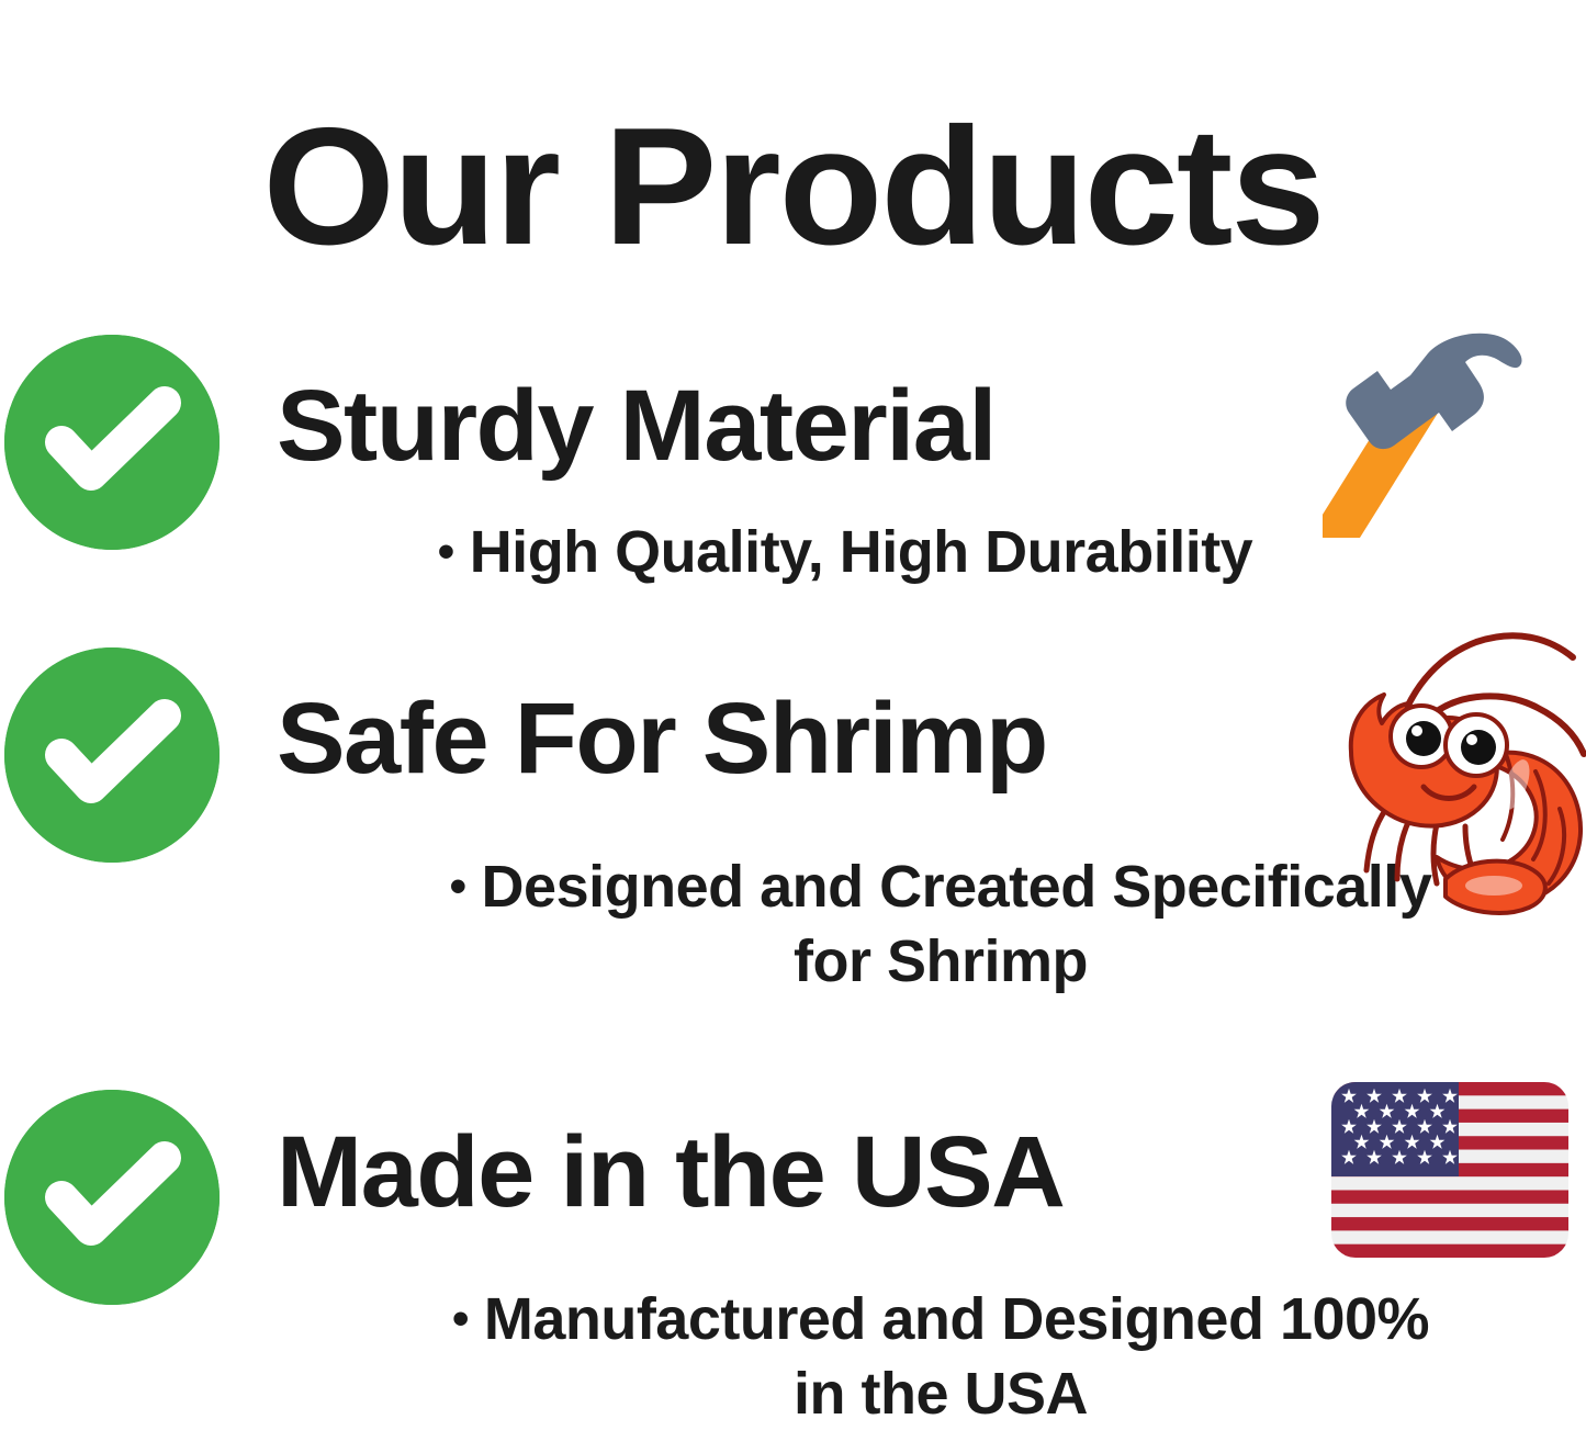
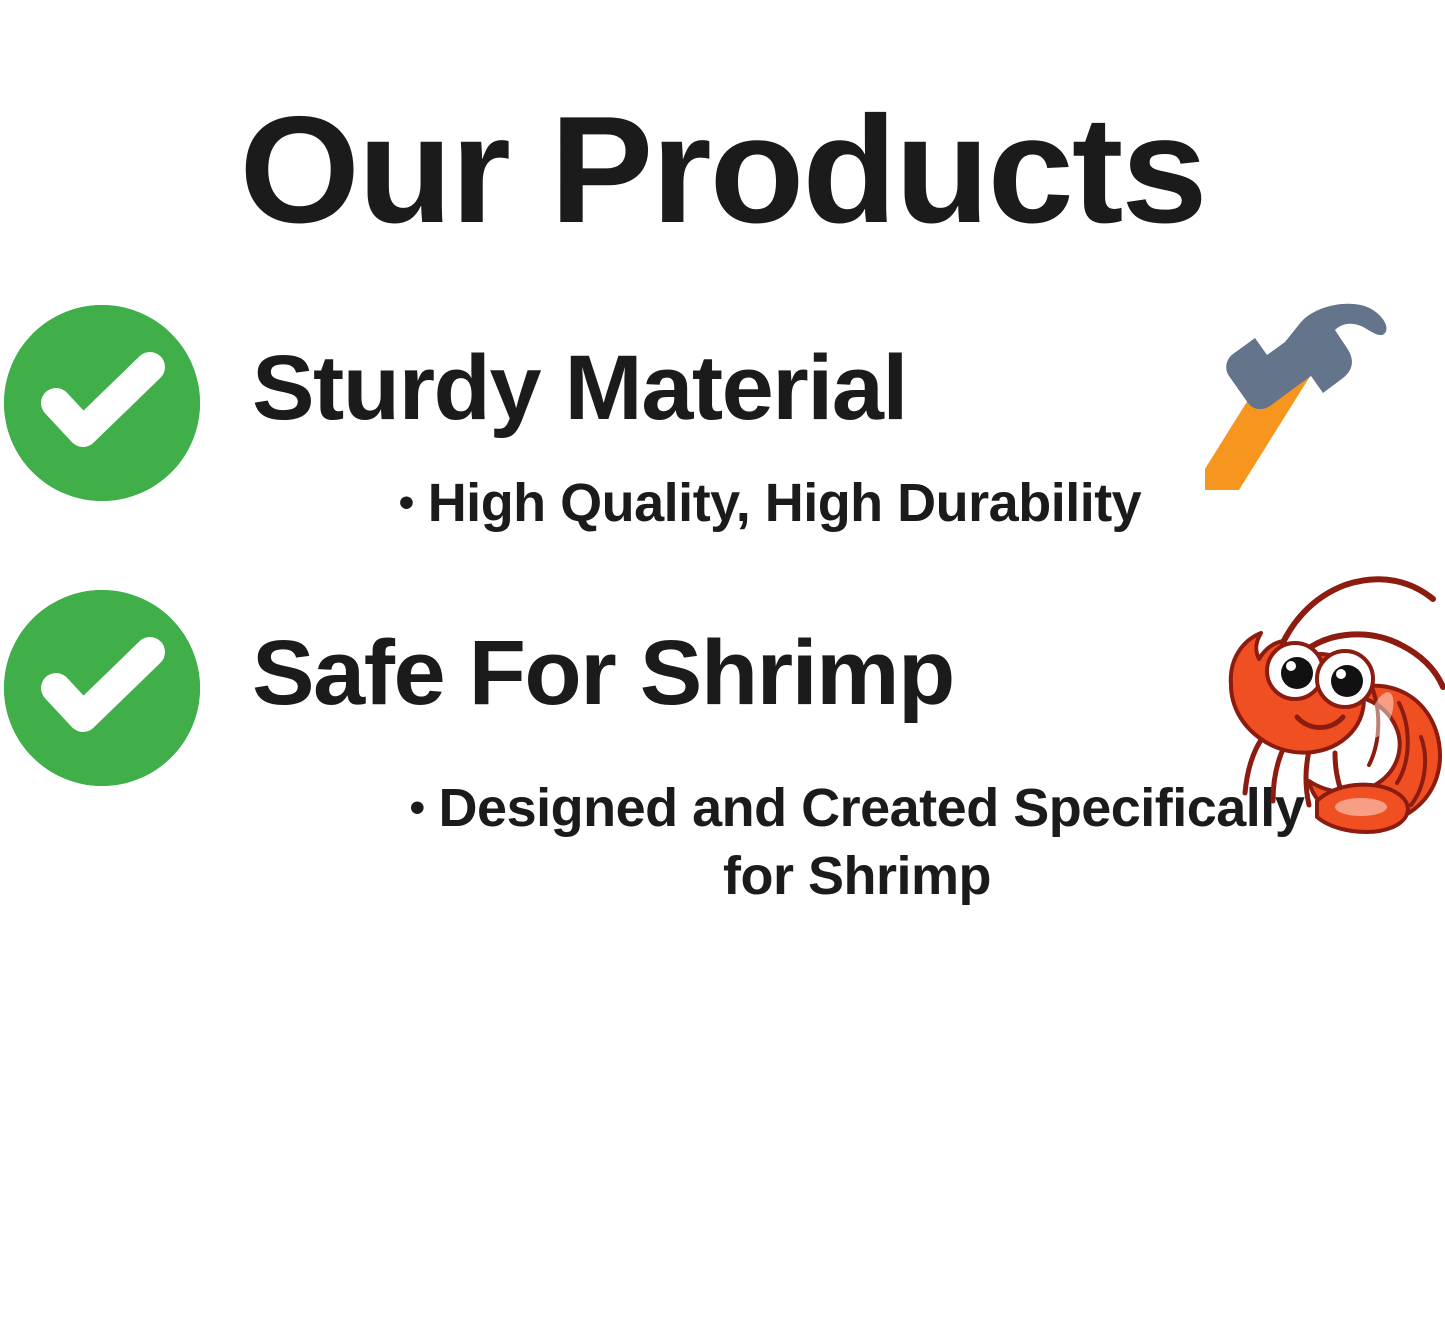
  Our Products
  Sturdy Material
  • High Quality, High Durability
  Safe For Shrimp
  • Designed and Created Specifically
  for Shrimp
- Made in the USA
- • Manufactured and Designed 100%
- in the USA
